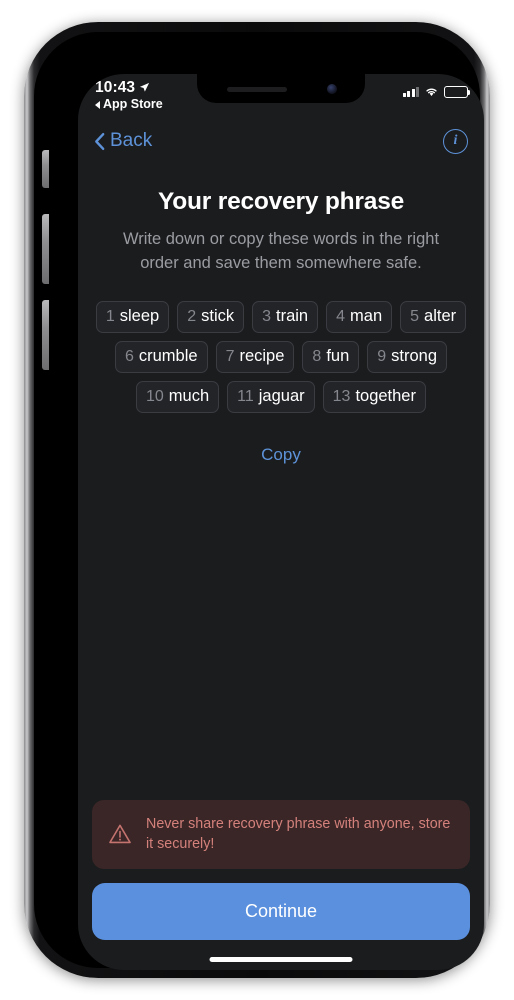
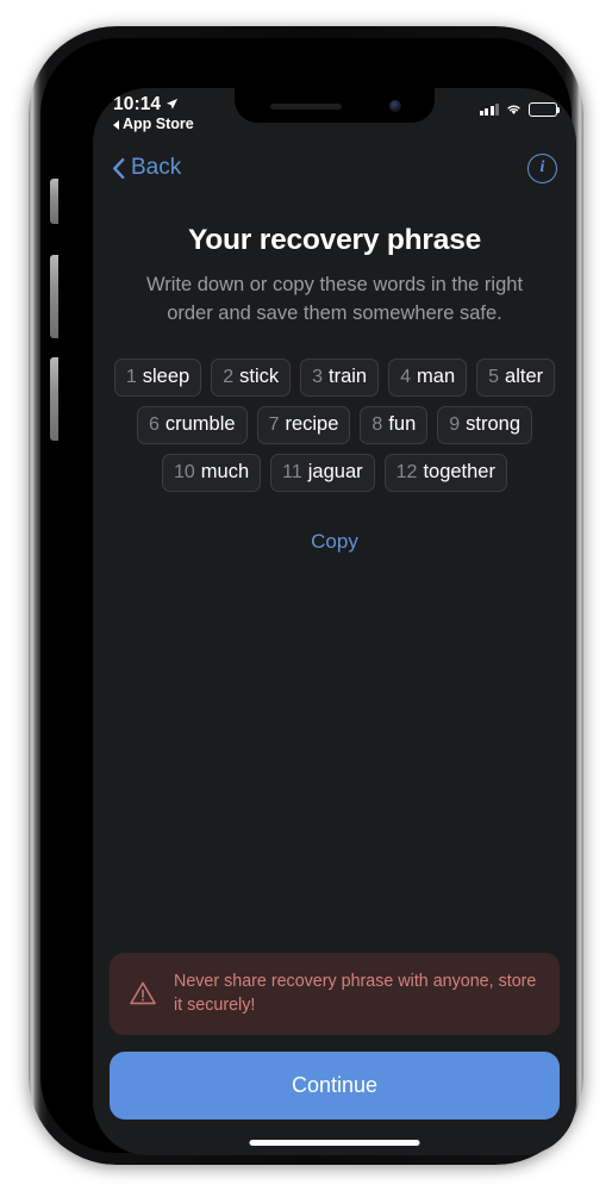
- 10:43
+ 10:14
  App Store
  Back
  i
  Your recovery phrase
  Write down or copy these words in the right order and save them somewhere safe.
  1
  sleep
  2
  stick
  3
  train
  4
  man
  5
  alter
  6
  crumble
  7
  recipe
  8
  fun
  9
  strong
  10
  much
  11
  jaguar
- 13
+ 12
  together
  Copy
  Never share recovery phrase with anyone, store it securely!
  Continue
